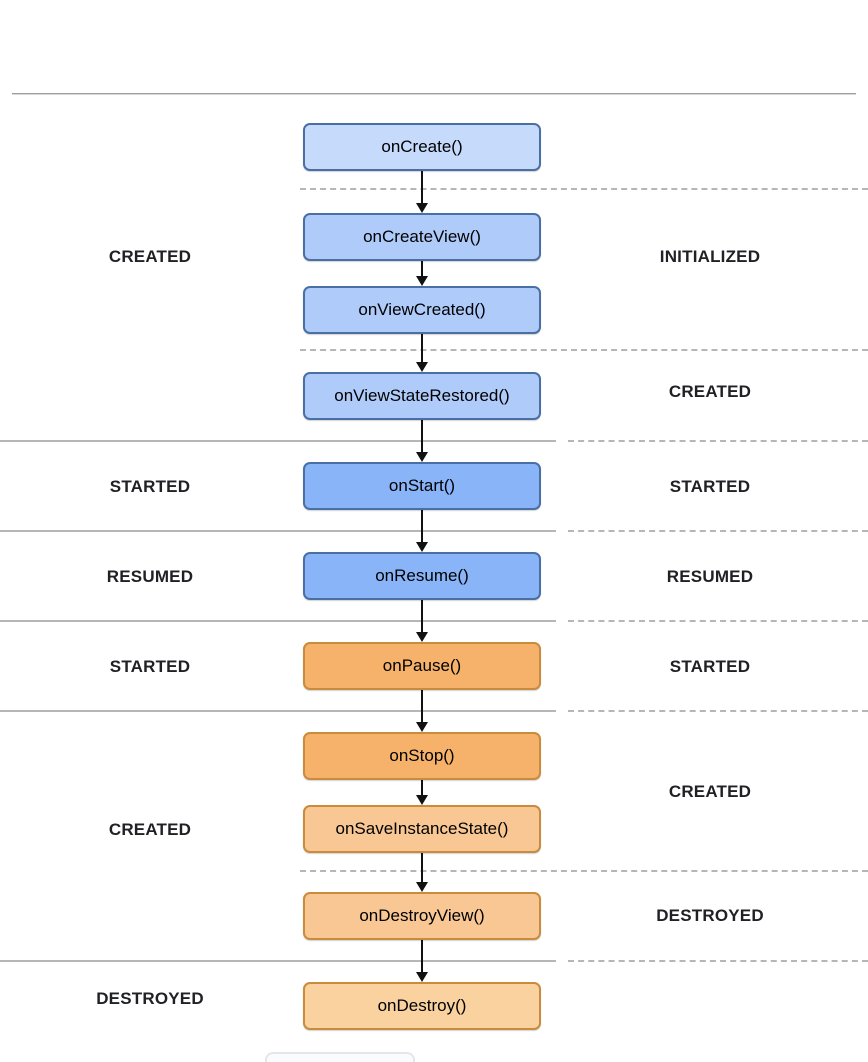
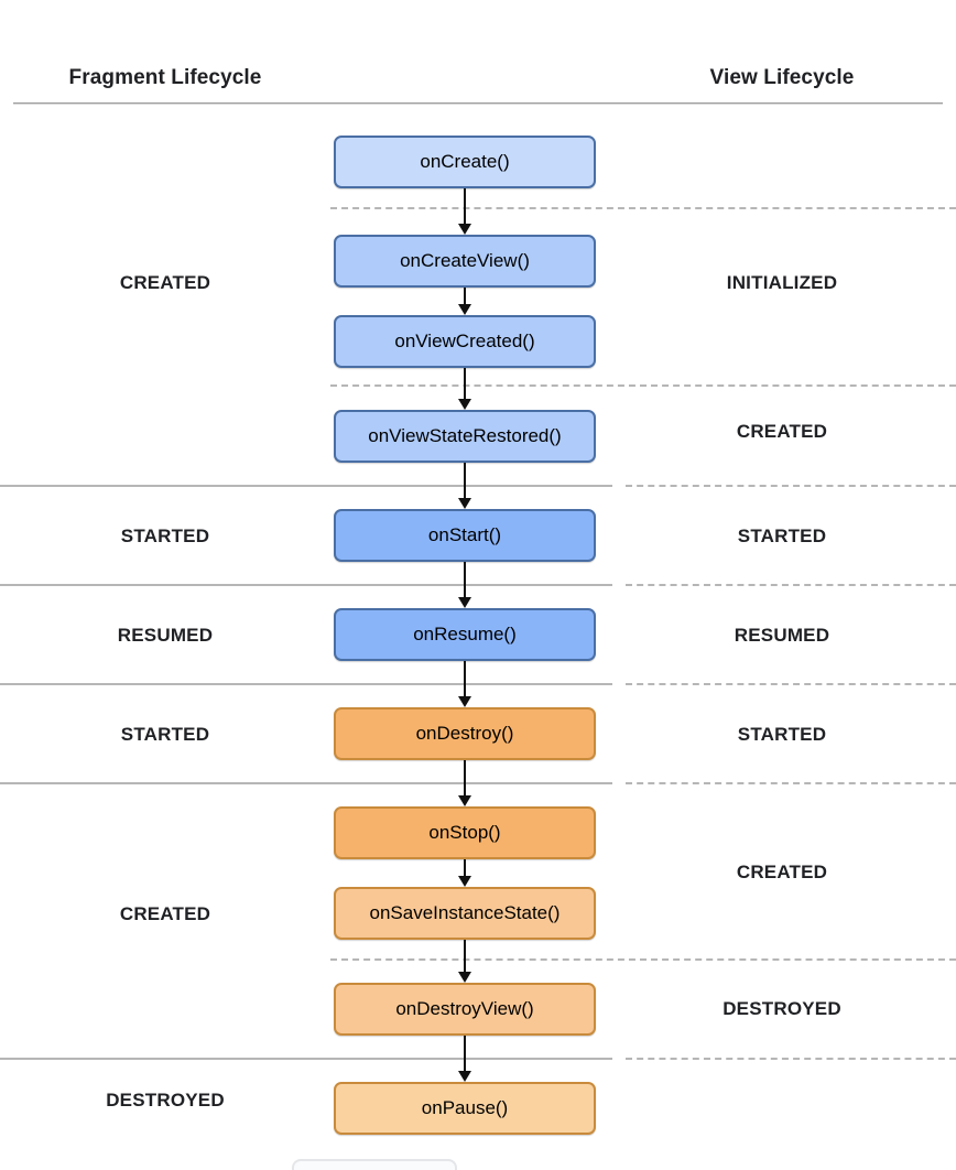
+ Fragment Lifecycle
+ View Lifecycle
  CREATED
  STARTED
  RESUMED
  STARTED
  CREATED
  DESTROYED
  INITIALIZED
  CREATED
  STARTED
  RESUMED
  STARTED
  CREATED
  DESTROYED
  onCreate()
  onCreateView()
  onViewCreated()
  onViewStateRestored()
  onStart()
  onResume()
- onPause()
+ onDestroy()
  onStop()
  onSaveInstanceState()
  onDestroyView()
- onDestroy()
+ onPause()
